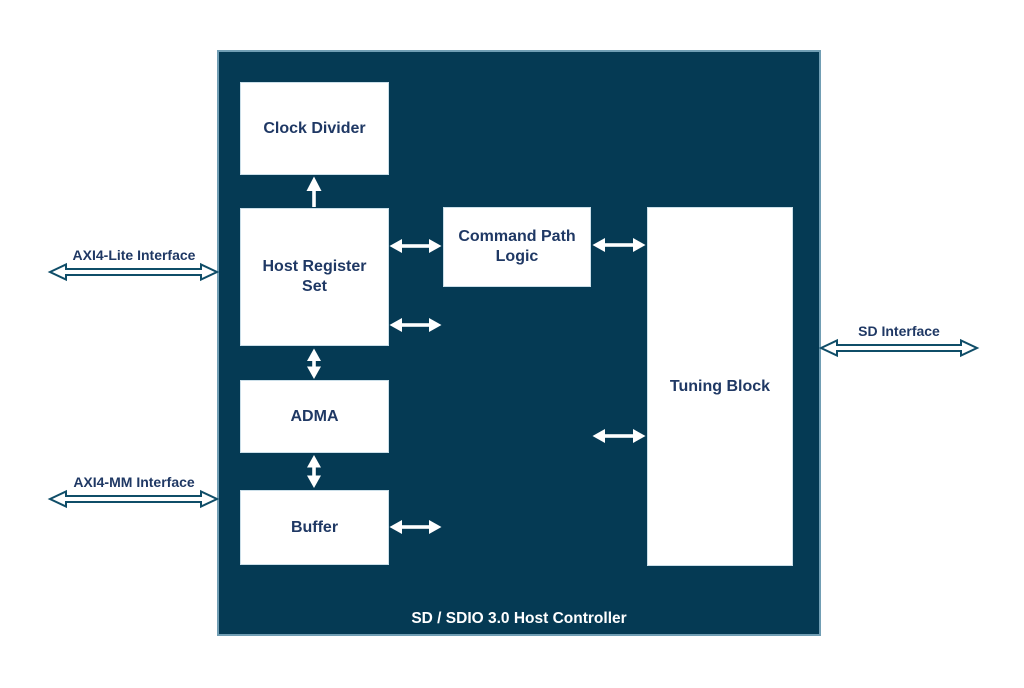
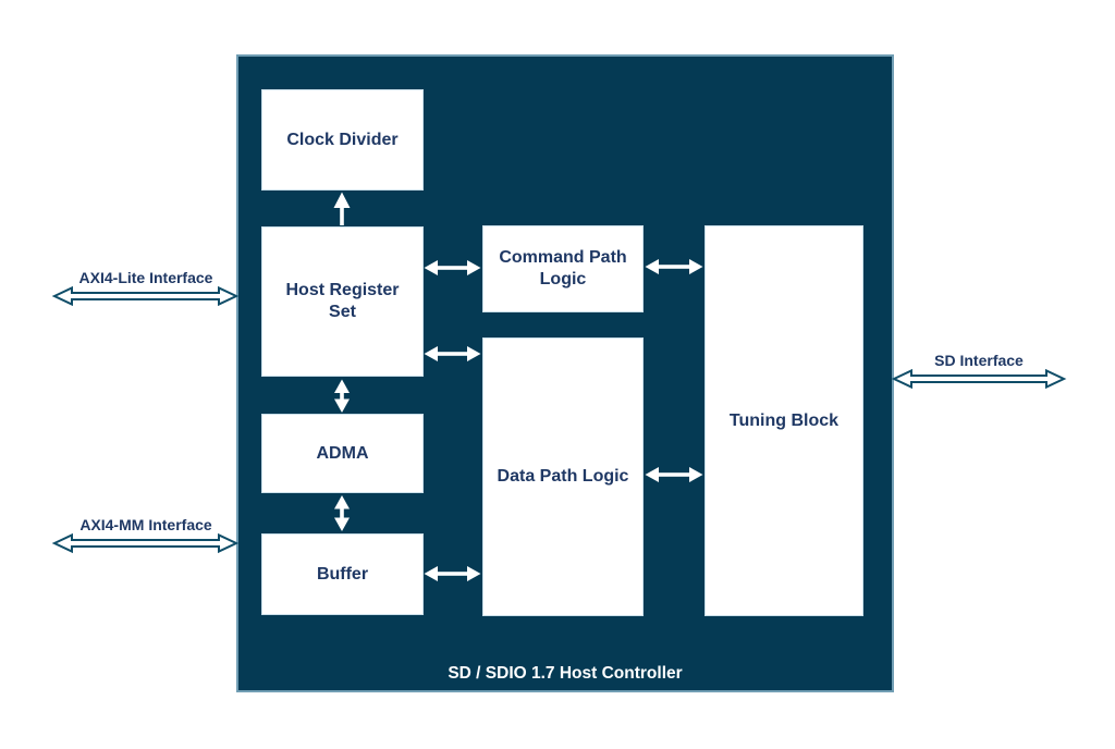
  Clock Divider
  Host Register Set
  ADMA
  Buffer
  Command Path Logic
+ Data Path Logic
  Tuning Block
- SD / SDIO 3.0 Host Controller
+ SD / SDIO 1.7 Host Controller
  AXI4-Lite Interface
  AXI4-MM Interface
  SD Interface
